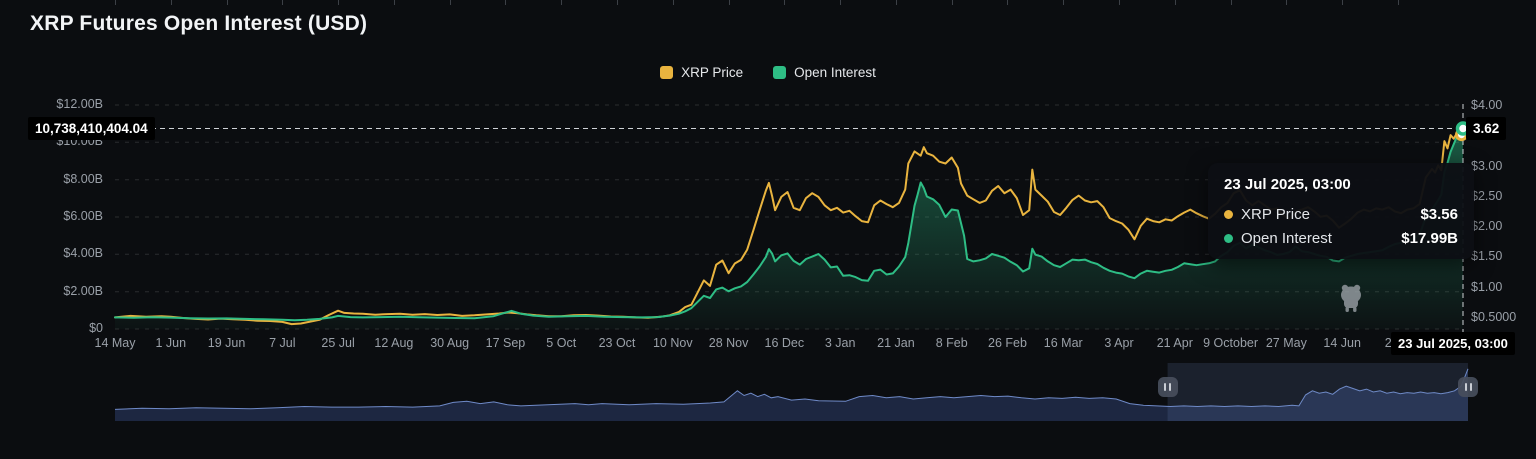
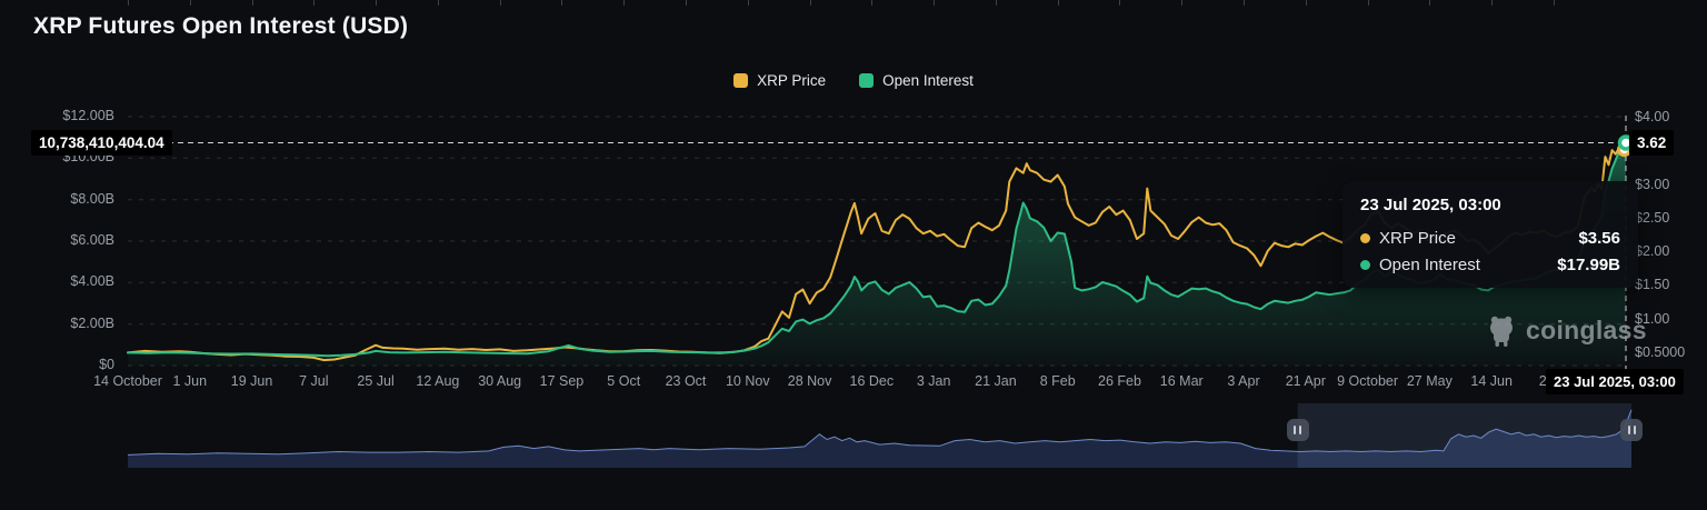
  $12.00B
  $10.00B
  $8.00B
  $6.00B
  $4.00B
  $2.00B
  $0
  $4.00
  $3.00
  $2.50
  $2.00
  $1.50
  $1.00
  $0.5000
- 14 May
+ 14 October
  1 Jun
  19 Jun
  7 Jul
  25 Jul
  12 Aug
  30 Aug
  17 Sep
  5 Oct
  23 Oct
  10 Nov
  28 Nov
  16 Dec
  3 Jan
  21 Jan
  8 Feb
  26 Feb
  16 Mar
  3 Apr
  21 Apr
  9 October
  27 May
  14 Jun
  XRP Futures Open Interest (USD)
  XRP Price
  Open Interest
  10,738,410,404.04
  3.62
  23 Jul 2025, 03:00
  23 Jul 2025, 03:00
  XRP Price
  $3.56
  Open Interest
  $17.99B
+ coinglass
